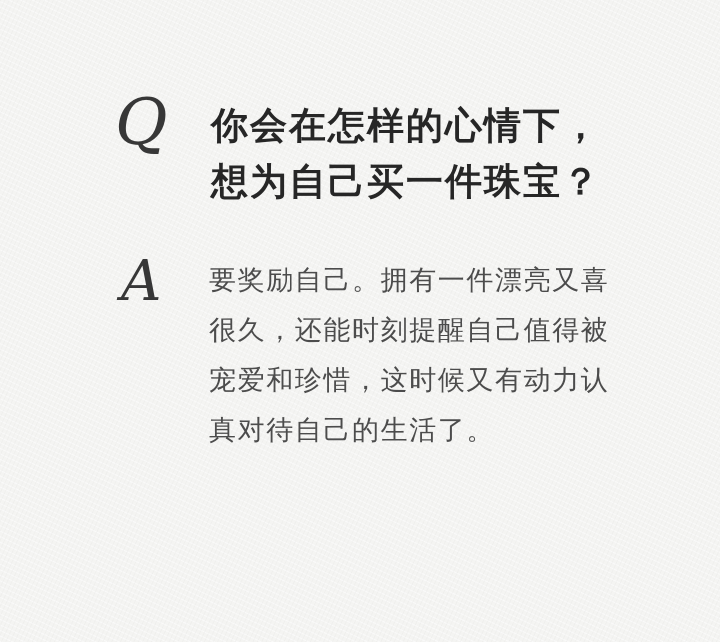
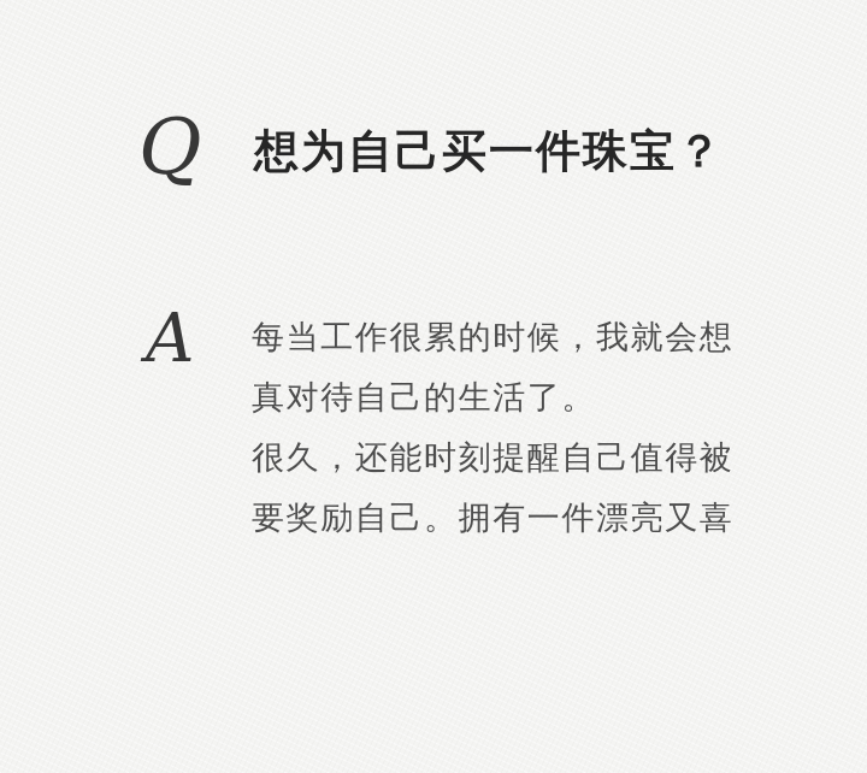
  Q
- 你会在怎样的心情下，
  想为自己买一件珠宝？
  A
+ 每当工作很累的时候，我就会想
- 要奖励自己。拥有一件漂亮又喜
+ 真对待自己的生活了。
  很久，还能时刻提醒自己值得被
- 宠爱和珍惜，这时候又有动力认
- 真对待自己的生活了。
+ 要奖励自己。拥有一件漂亮又喜
